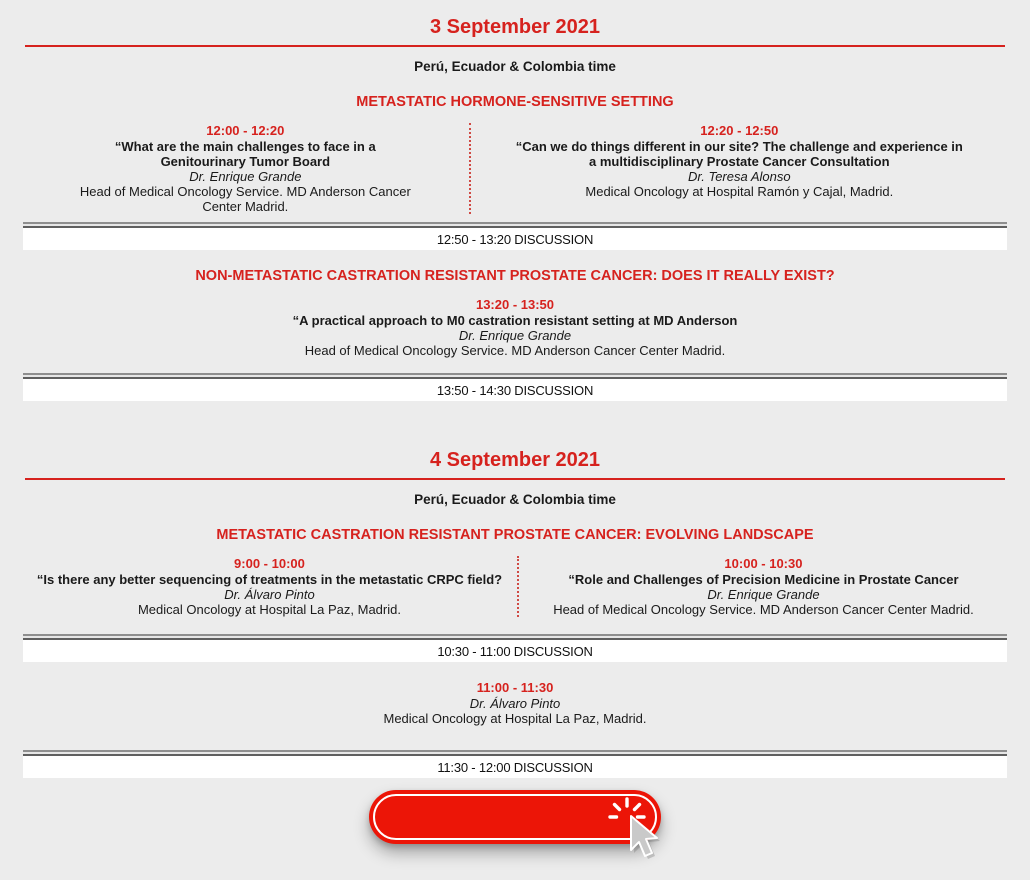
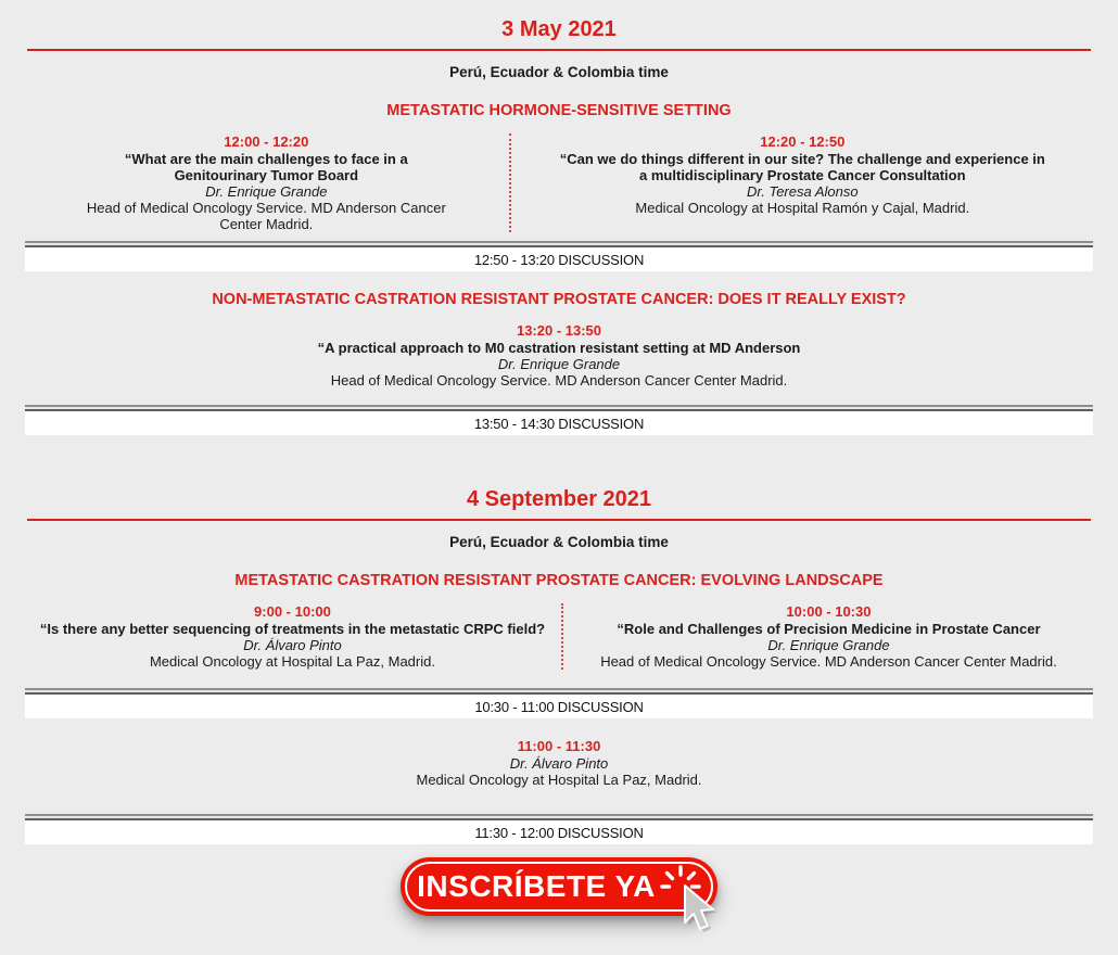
- 3 September 2021
+ 3 May 2021
  Perú, Ecuador & Colombia time
  METASTATIC HORMONE-SENSITIVE SETTING
  12:00 - 12:20
  “What are the main challenges to face in a Genitourinary Tumor Board
  Dr. Enrique Grande
  Head of Medical Oncology Service. MD Anderson Cancer Center Madrid.
  12:20 - 12:50
  “Can we do things different in our site? The challenge and experience in a multidisciplinary Prostate Cancer Consultation
  Dr. Teresa Alonso
  Medical Oncology at Hospital Ramón y Cajal, Madrid.
  12:50 - 13:20 DISCUSSION
  NON-METASTATIC CASTRATION RESISTANT PROSTATE CANCER: DOES IT REALLY EXIST?
  13:20 - 13:50
  “A practical approach to M0 castration resistant setting at MD Anderson
  Dr. Enrique Grande
  Head of Medical Oncology Service. MD Anderson Cancer Center Madrid.
  13:50 - 14:30 DISCUSSION
  4 September 2021
  Perú, Ecuador & Colombia time
  METASTATIC CASTRATION RESISTANT PROSTATE CANCER: EVOLVING LANDSCAPE
  9:00 - 10:00
  “Is there any better sequencing of treatments in the metastatic CRPC field?
  Dr. Álvaro Pinto
  Medical Oncology at Hospital La Paz, Madrid.
  10:00 - 10:30
  “Role and Challenges of Precision Medicine in Prostate Cancer
  Dr. Enrique Grande
  Head of Medical Oncology Service. MD Anderson Cancer Center Madrid.
  10:30 - 11:00 DISCUSSION
  11:00 - 11:30
  Dr. Álvaro Pinto
  Medical Oncology at Hospital La Paz, Madrid.
  11:30 - 12:00 DISCUSSION
+ INSCRÍBETE YA
